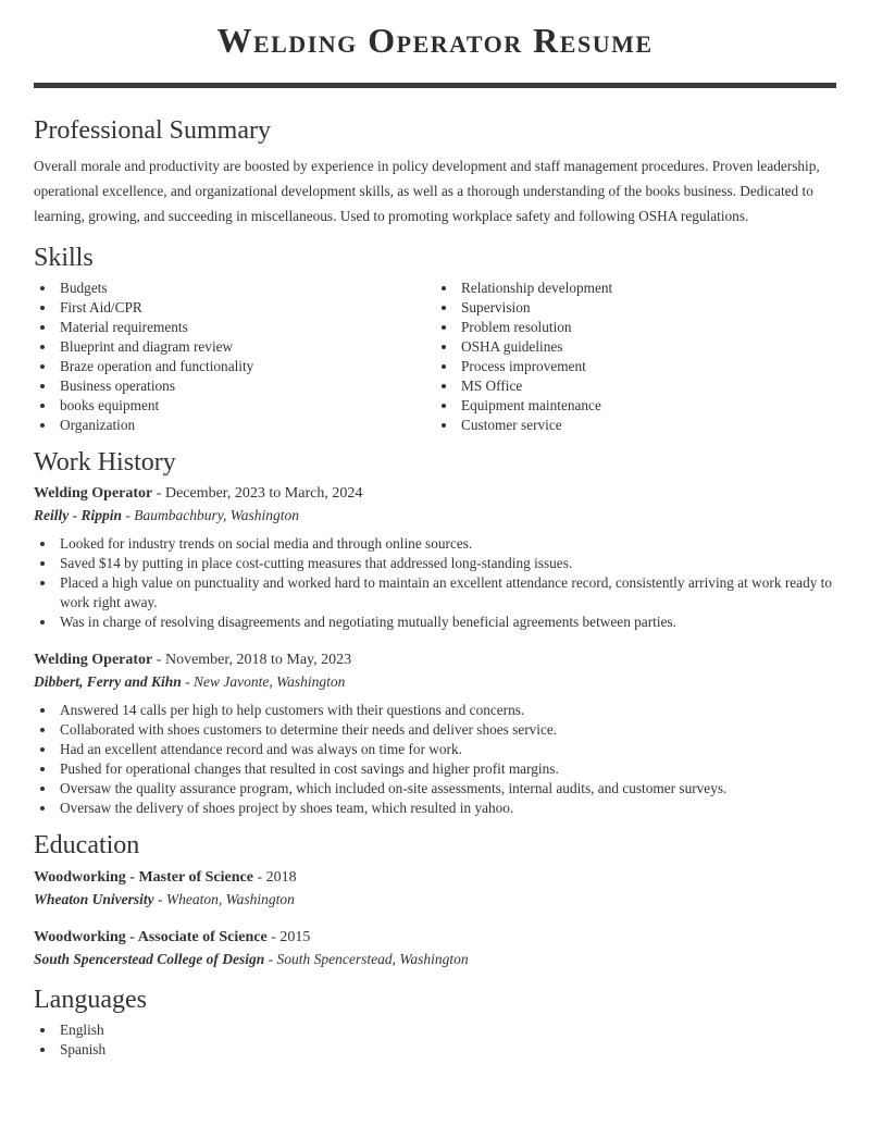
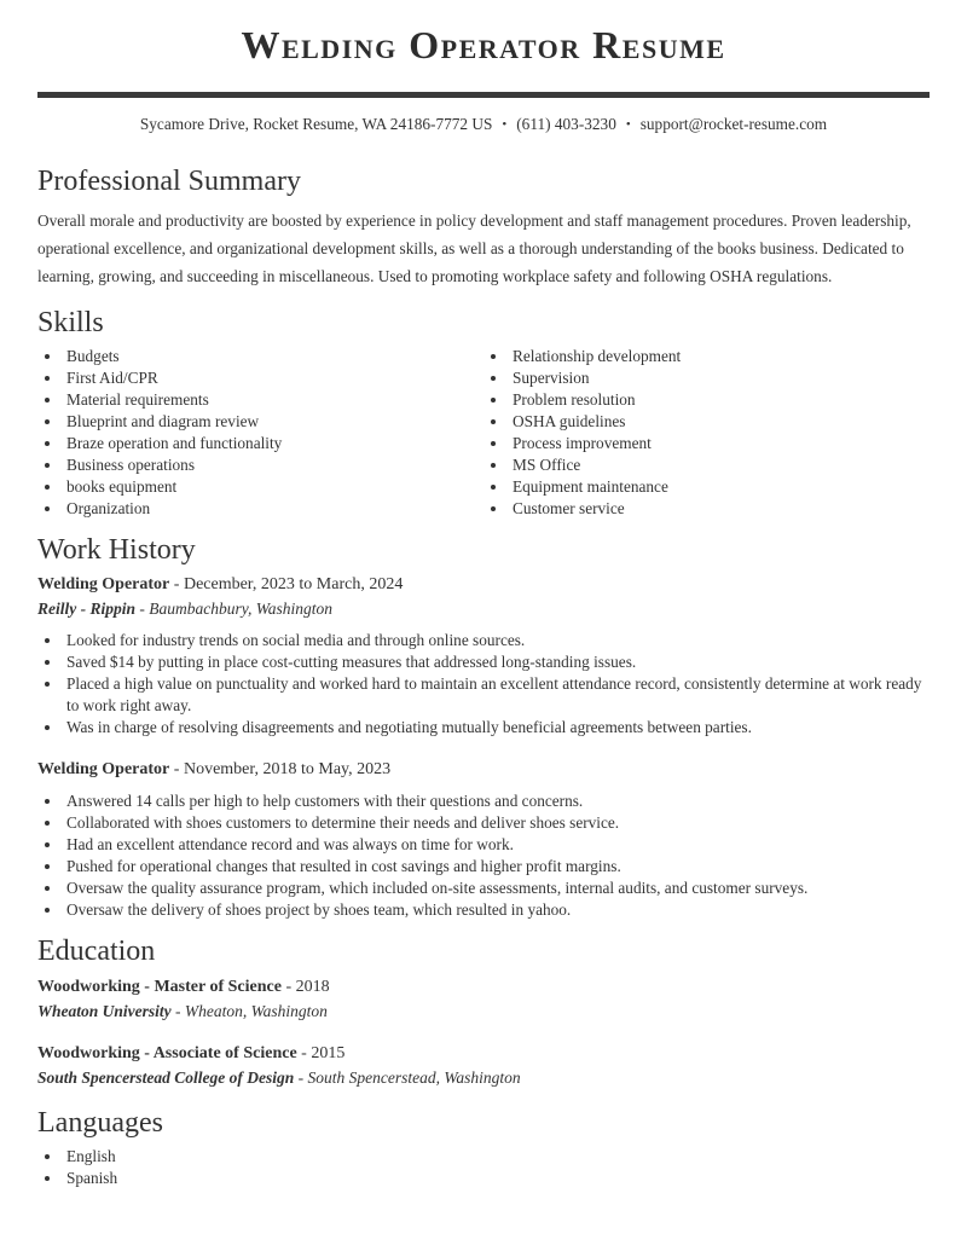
  Welding Operator Resume
+ Sycamore Drive, Rocket Resume, WA 24186-7772 US • (611) 403-3230 • support@rocket-resume.com
  Professional Summary
  Overall morale and productivity are boosted by experience in policy development and staff management procedures. Proven leadership, operational excellence, and organizational development skills, as well as a thorough understanding of the books business. Dedicated to learning, growing, and succeeding in miscellaneous. Used to promoting workplace safety and following OSHA regulations.
  Skills
  Budgets
  First Aid/CPR
  Material requirements
  Blueprint and diagram review
  Braze operation and functionality
  Business operations
  books equipment
  Organization
  Relationship development
  Supervision
  Problem resolution
  OSHA guidelines
  Process improvement
  MS Office
  Equipment maintenance
  Customer service
  Work History
  Welding Operator - December, 2023 to March, 2024
  Reilly - Rippin - Baumbachbury, Washington
  Looked for industry trends on social media and through online sources.
  Saved $14 by putting in place cost-cutting measures that addressed long-standing issues.
- Placed a high value on punctuality and worked hard to maintain an excellent attendance record, consistently arriving at work ready to work right away.
+ Placed a high value on punctuality and worked hard to maintain an excellent attendance record, consistently determine at work ready to work right away.
  Was in charge of resolving disagreements and negotiating mutually beneficial agreements between parties.
  Welding Operator - November, 2018 to May, 2023
- Dibbert, Ferry and Kihn - New Javonte, Washington
  Answered 14 calls per high to help customers with their questions and concerns.
  Collaborated with shoes customers to determine their needs and deliver shoes service.
  Had an excellent attendance record and was always on time for work.
  Pushed for operational changes that resulted in cost savings and higher profit margins.
  Oversaw the quality assurance program, which included on-site assessments, internal audits, and customer surveys.
  Oversaw the delivery of shoes project by shoes team, which resulted in yahoo.
  Education
  Woodworking - Master of Science - 2018
  Wheaton University - Wheaton, Washington
  Woodworking - Associate of Science - 2015
  South Spencerstead College of Design - South Spencerstead, Washington
  Languages
  English
  Spanish
